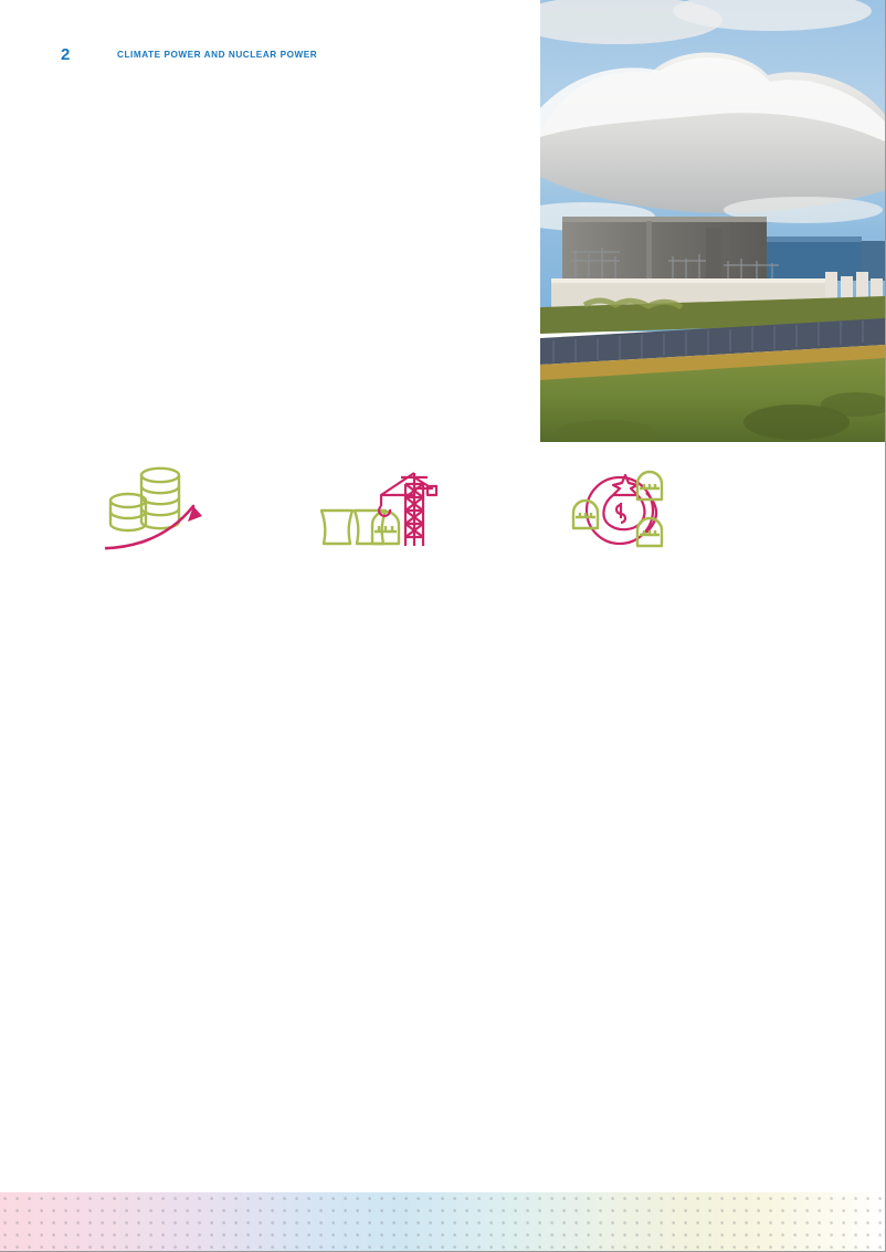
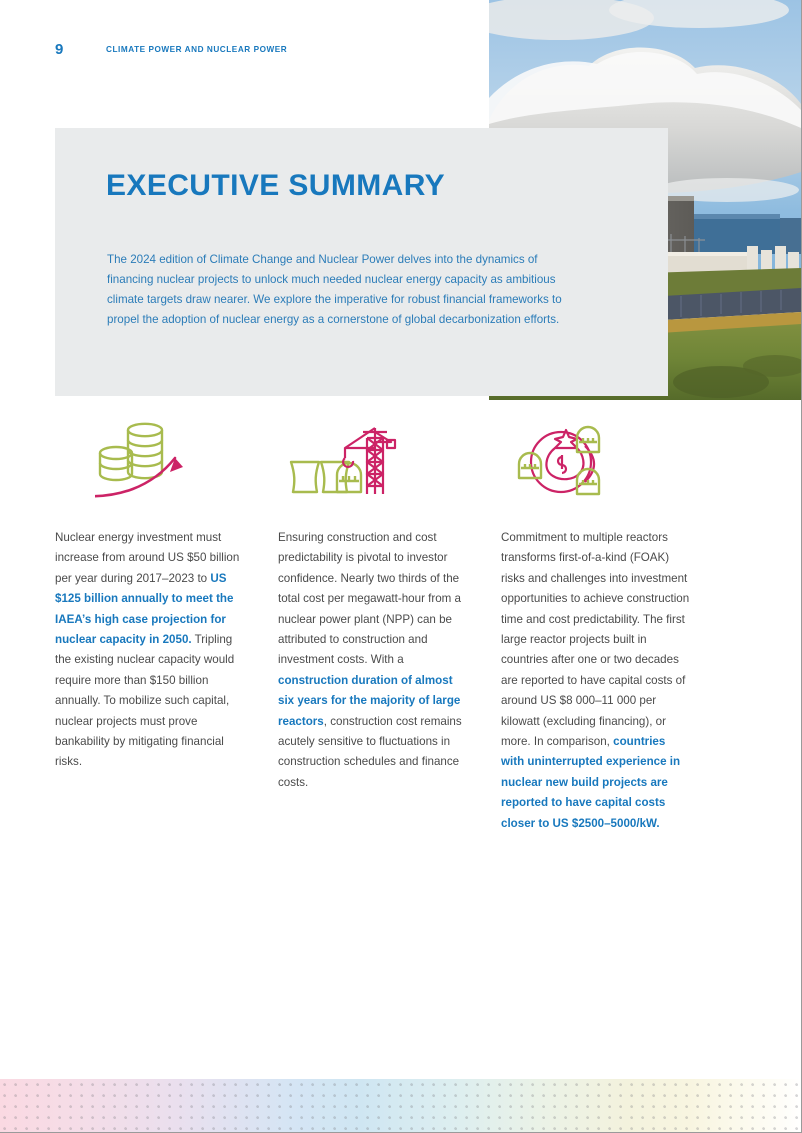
- 2
+ 9
  CLIMATE POWER AND NUCLEAR POWER
+ EXECUTIVE SUMMARY
+ The 2024 edition of Climate Change and Nuclear Power delves into the dynamics of financing nuclear projects to unlock much needed nuclear energy capacity as ambitious climate targets draw nearer. We explore the imperative for robust financial frameworks to propel the adoption of nuclear energy as a cornerstone of global decarbonization efforts.
+ Nuclear energy investment must increase from around US $50 billion per year during 2017–2023 to US $125 billion annually to meet the IAEA’s high case projection for nuclear capacity in 2050. Tripling the existing nuclear capacity would require more than $150 billion annually. To mobilize such capital, nuclear projects must prove bankability by mitigating financial risks.
+ Ensuring construction and cost predictability is pivotal to investor confidence. Nearly two thirds of the total cost per megawatt-hour from a nuclear power plant (NPP) can be attributed to construction and investment costs. With a construction duration of almost six years for the majority of large reactors, construction cost remains acutely sensitive to fluctuations in construction schedules and finance costs.
+ Commitment to multiple reactors transforms first-of-a-kind (FOAK) risks and challenges into investment opportunities to achieve construction time and cost predictability. The first large reactor projects built in countries after one or two decades are reported to have capital costs of around US $8 000–11 000 per kilowatt (excluding financing), or more. In comparison, countries with uninterrupted experience in nuclear new build projects are reported to have capital costs closer to US $2500–5000/kW.
